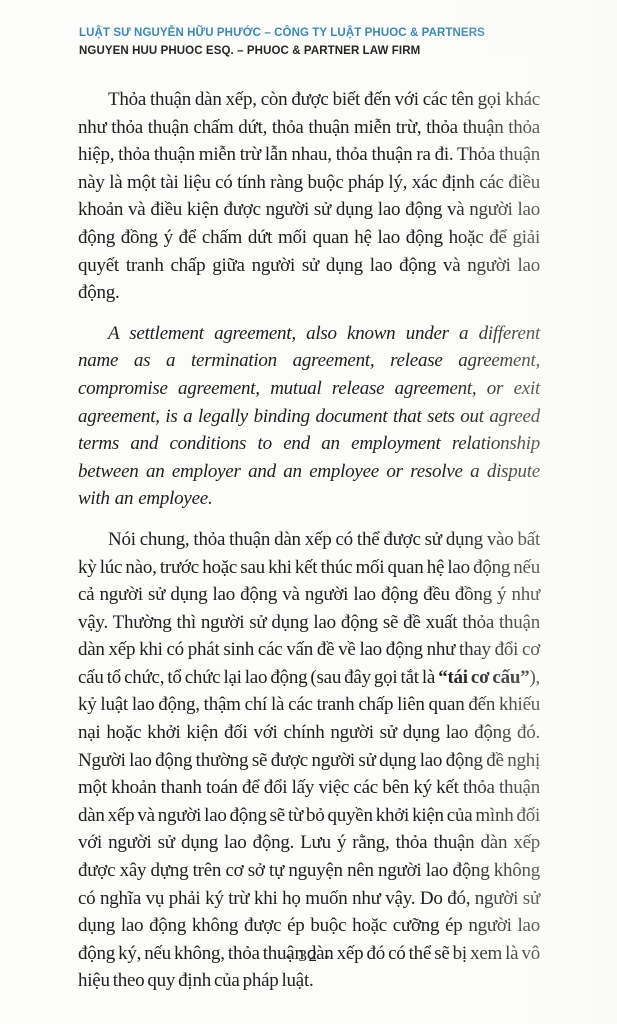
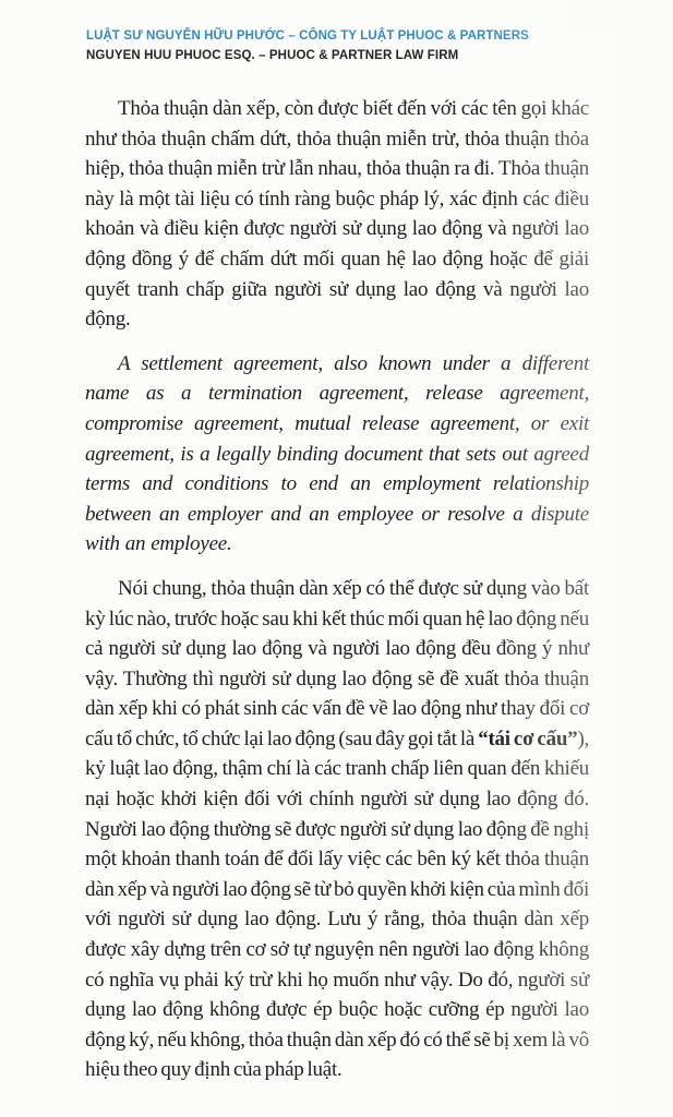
- - 32 -
